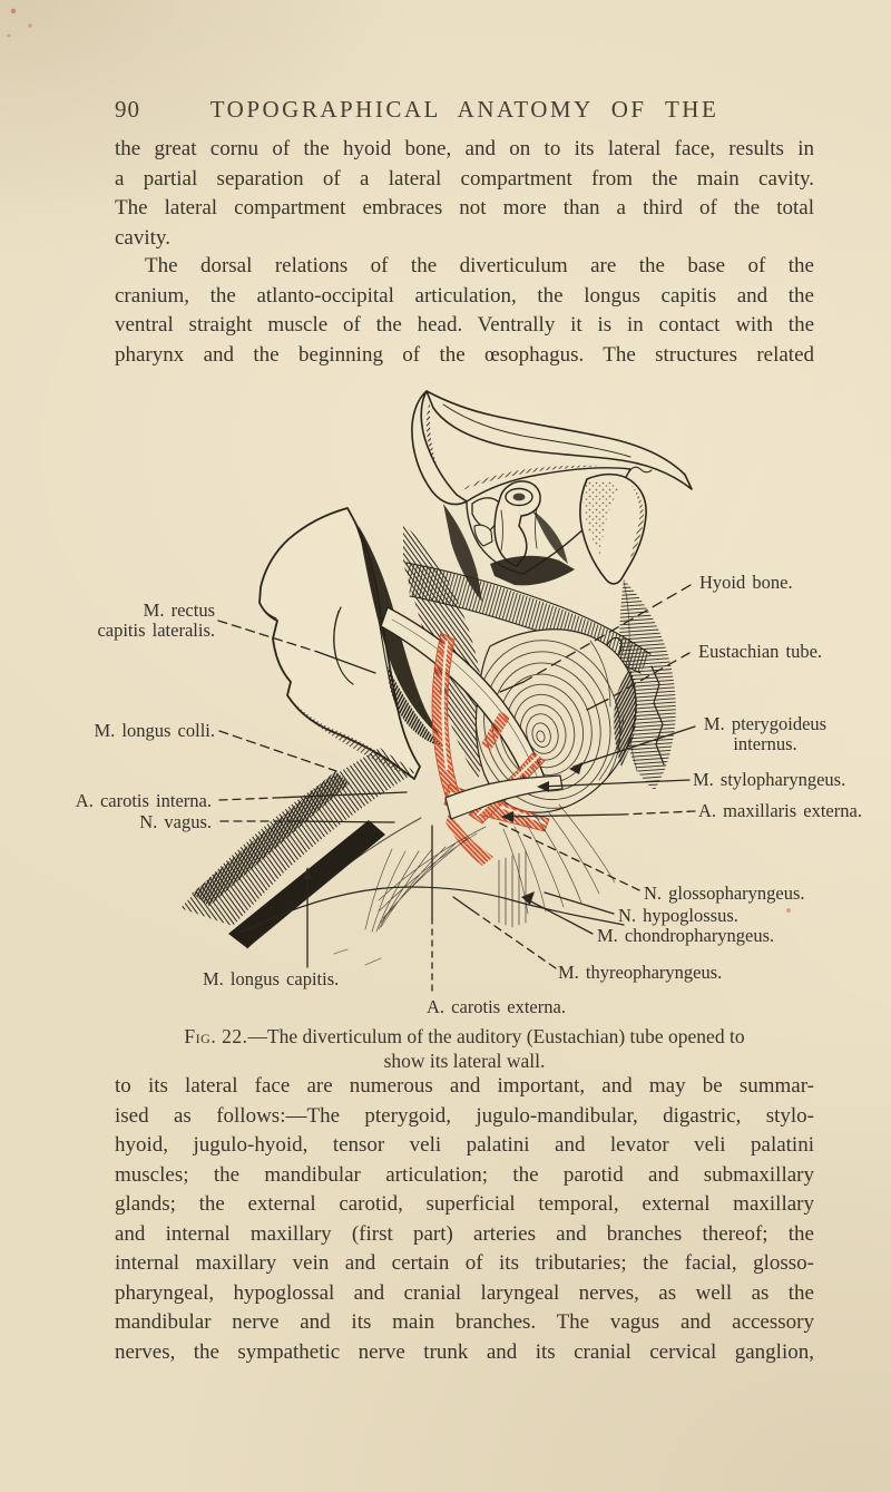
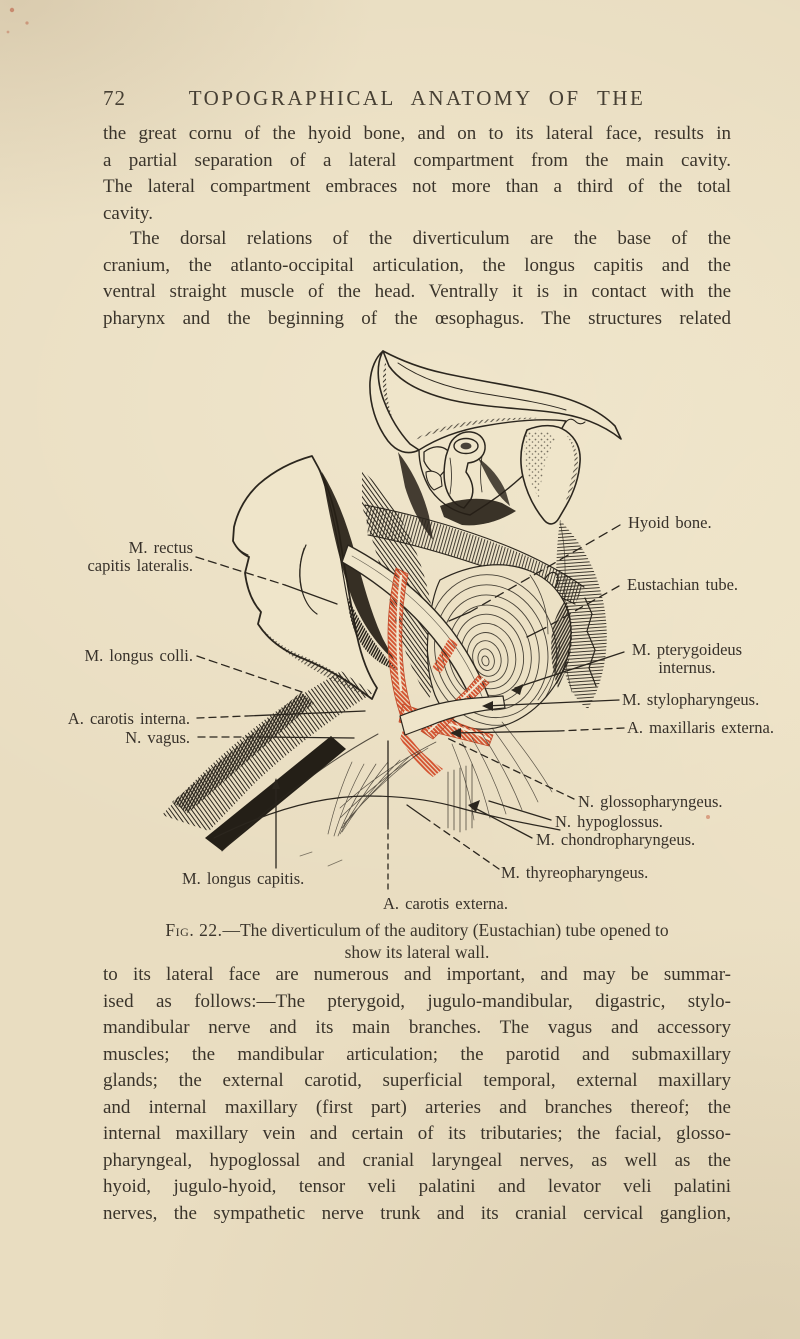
- 90
+ 72
  TOPOGRAPHICAL ANATOMY OF THE
  the great cornu of the hyoid bone, and on to its lateral face, results in
  a partial separation of a lateral compartment from the main cavity.
  The lateral compartment embraces not more than a third of the total
  cavity.
  The dorsal relations of the diverticulum are the base of the
  cranium, the atlanto-occipital articulation, the longus capitis and the
  ventral straight muscle of the head. Ventrally it is in contact with the
  pharynx and the beginning of the œsophagus. The structures related
  M. rectus
  capitis lateralis.
  M. longus colli.
  A. carotis interna.
  N. vagus.
  M. longus capitis.
  A. carotis externa.
  Hyoid bone.
  Eustachian tube.
  M. pterygoideus
  internus.
  M. stylopharyngeus.
  A. maxillaris externa.
  N. glossopharyngeus.
  N. hypoglossus.
  M. chondropharyngeus.
  M. thyreopharyngeus.
  Fig. 22.—The diverticulum of the auditory (Eustachian) tube opened to
  show its lateral wall.
  to its lateral face are numerous and important, and may be summar-
  ised as follows:—The pterygoid, jugulo-mandibular, digastric, stylo-
- hyoid, jugulo-hyoid, tensor veli palatini and levator veli palatini
+ mandibular nerve and its main branches. The vagus and accessory
  muscles; the mandibular articulation; the parotid and submaxillary
  glands; the external carotid, superficial temporal, external maxillary
  and internal maxillary (first part) arteries and branches thereof; the
  internal maxillary vein and certain of its tributaries; the facial, glosso-
  pharyngeal, hypoglossal and cranial laryngeal nerves, as well as the
- mandibular nerve and its main branches. The vagus and accessory
+ hyoid, jugulo-hyoid, tensor veli palatini and levator veli palatini
  nerves, the sympathetic nerve trunk and its cranial cervical ganglion,
